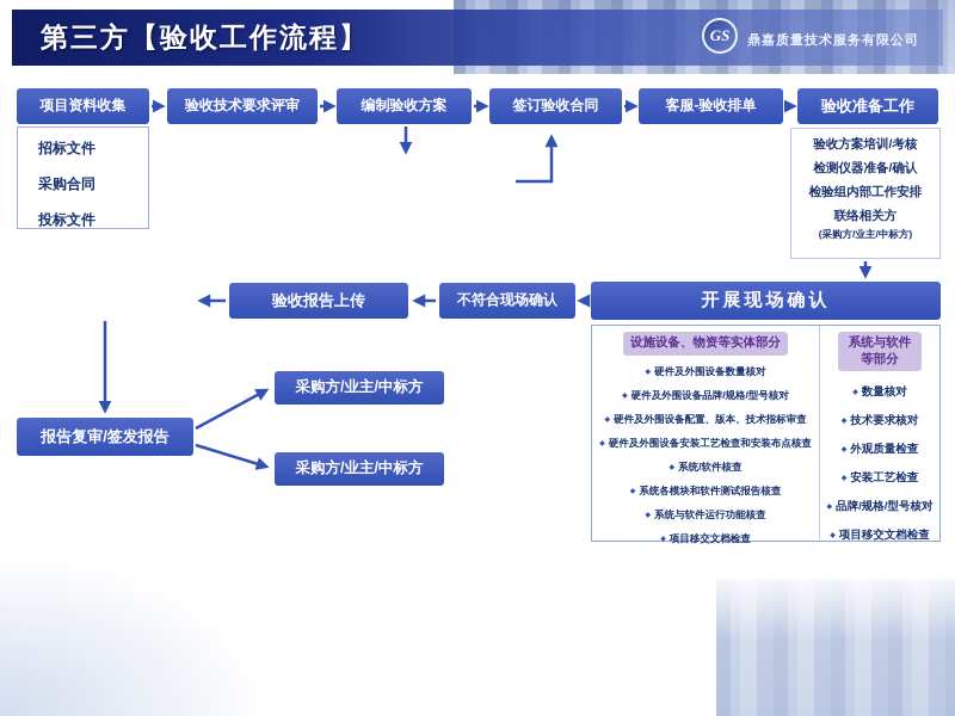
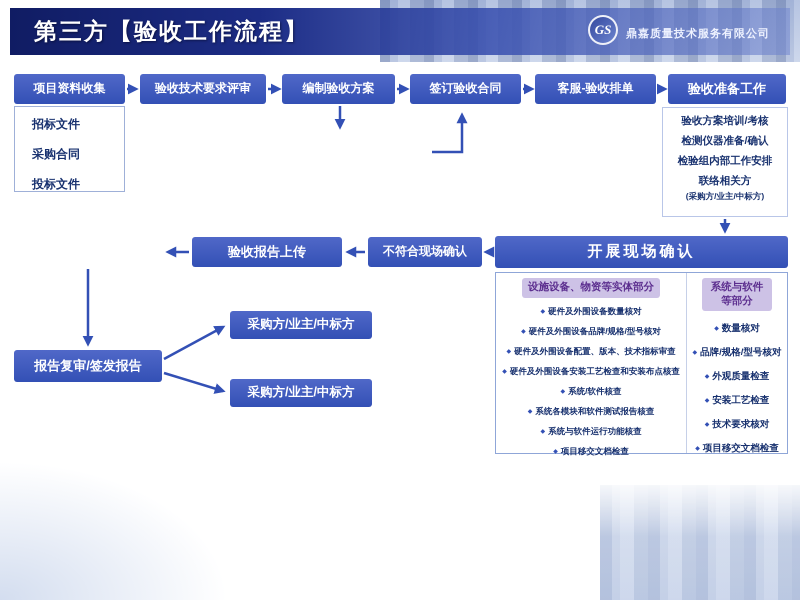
  第三方【验收工作流程】
  GS
  鼎嘉质量技术服务有限公司
  项目资料收集
  验收技术要求评审
  编制验收方案
  签订验收合同
  客服-验收排单
  验收准备工作
  招标文件
  采购合同
  投标文件
  验收方案培训/考核
  检测仪器准备/确认
  检验组内部工作安排
  联络相关方
  (采购方/业主/中标方)
  开展现场确认
  不符合现场确认
  验收报告上传
  设施设备、物资等实体部分
  硬件及外围设备数量核对
  硬件及外围设备品牌/规格/型号核对
  硬件及外围设备配置、版本、技术指标审查
  硬件及外围设备安装工艺检查和安装布点核查
  系统/软件核查
  系统各模块和软件测试报告核查
  系统与软件运行功能核查
  项目移交文档检查
  系统与软件等部分
  数量核对
- 技术要求核对
+ 品牌/规格/型号核对
  外观质量检查
  安装工艺检查
- 品牌/规格/型号核对
+ 技术要求核对
  项目移交文档检查
  报告复审/签发报告
  采购方/业主/中标方
  采购方/业主/中标方
